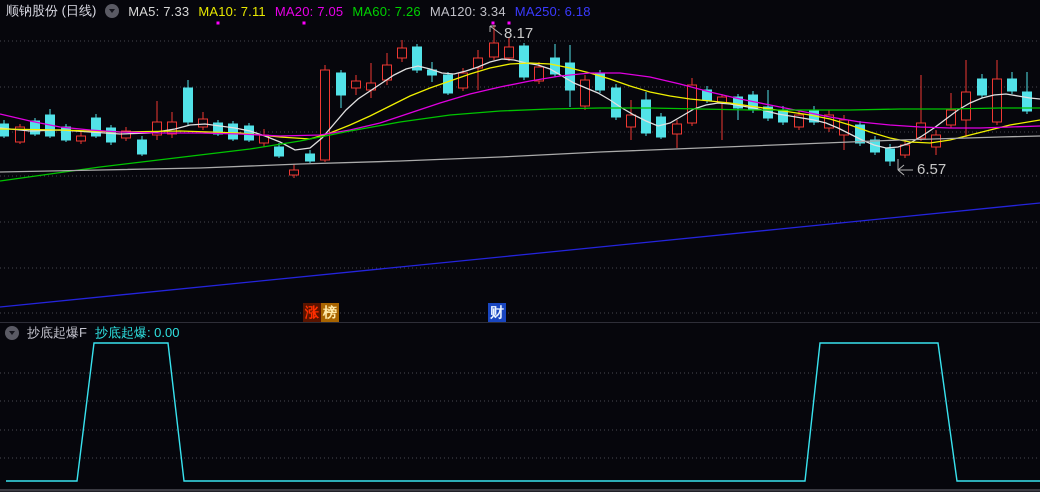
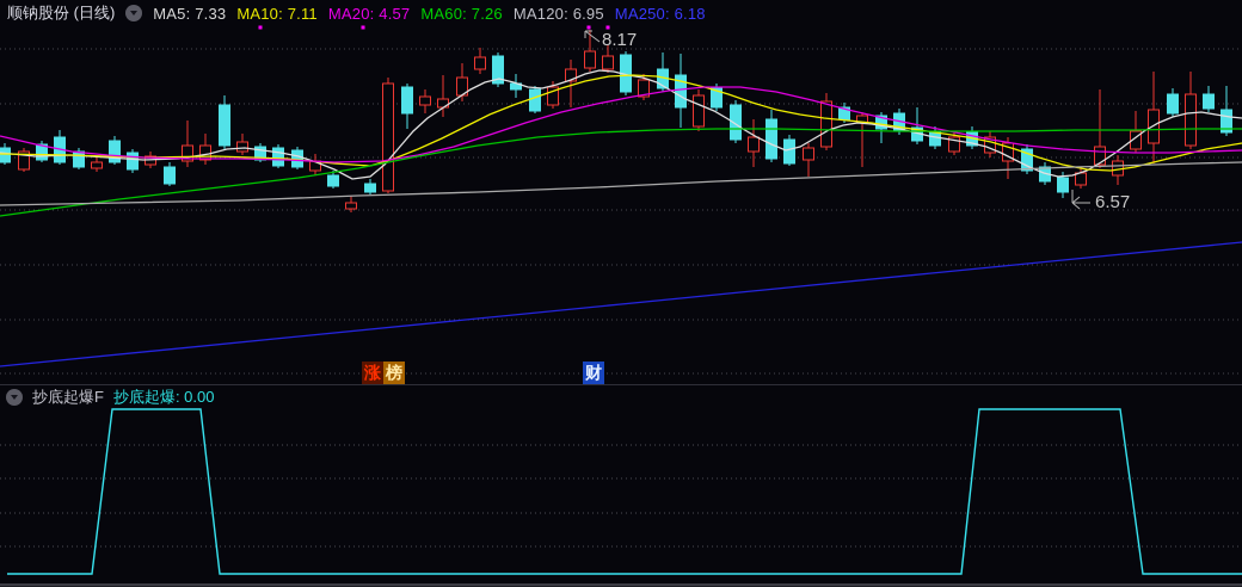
  顺钠股份 (日线)
  MA5: 7.33
  MA10: 7.11
- MA20: 7.05
+ MA20: 4.57
  MA60: 7.26
- MA120: 3.34
+ MA120: 6.95
  MA250: 6.18
  8.17
  6.57
  涨
  榜
  财
  抄底起爆F
  抄底起爆: 0.00
